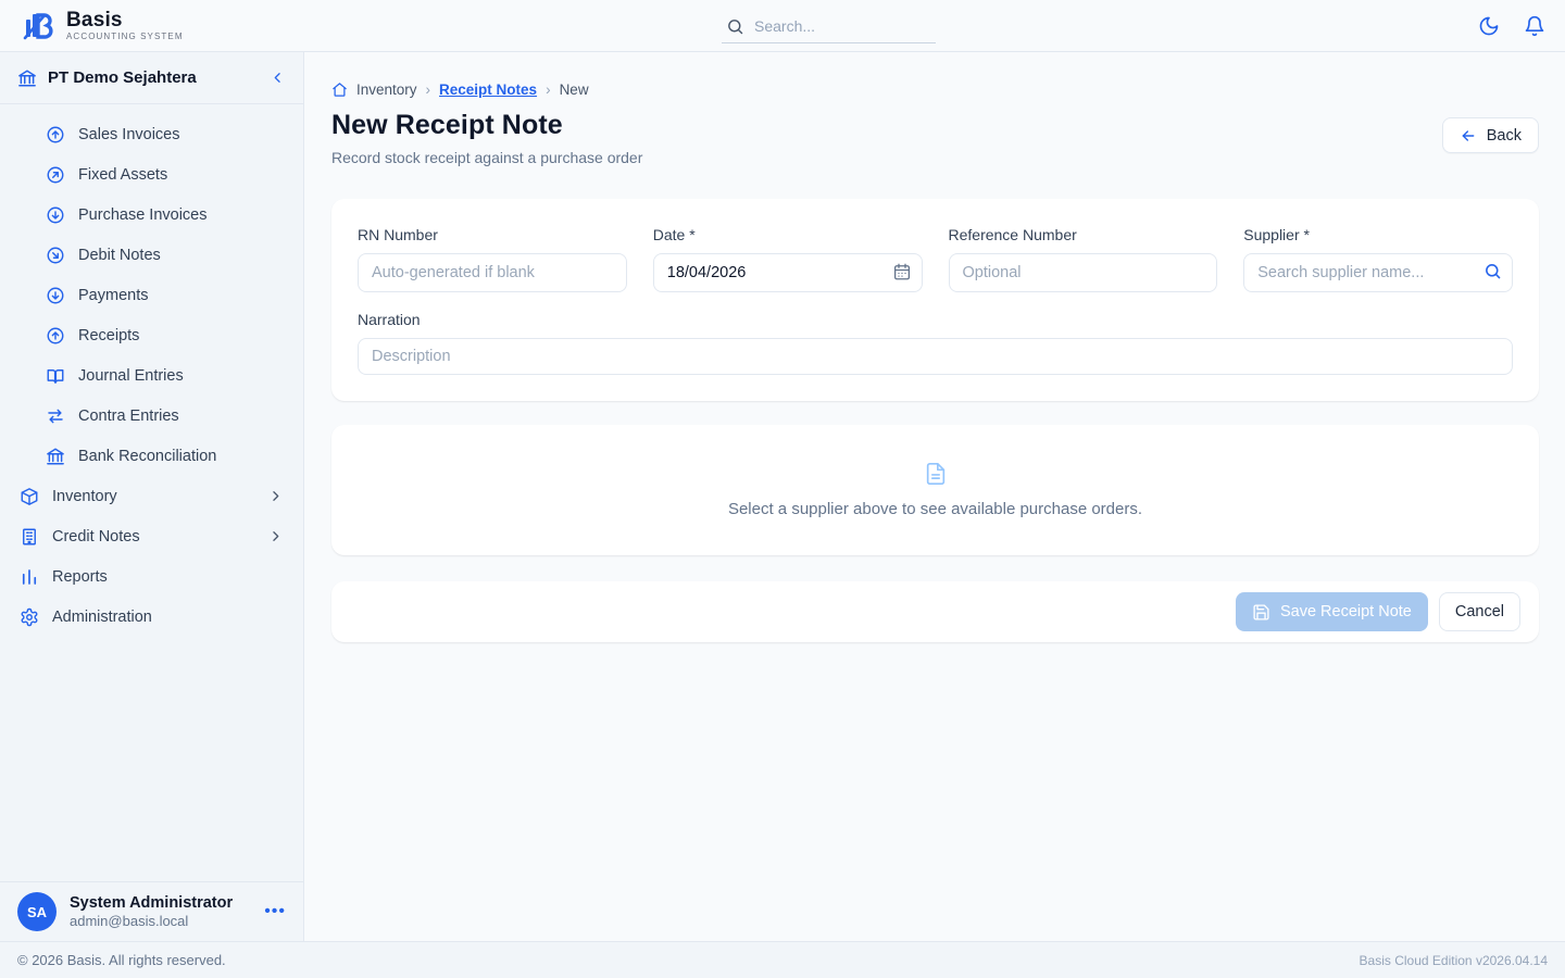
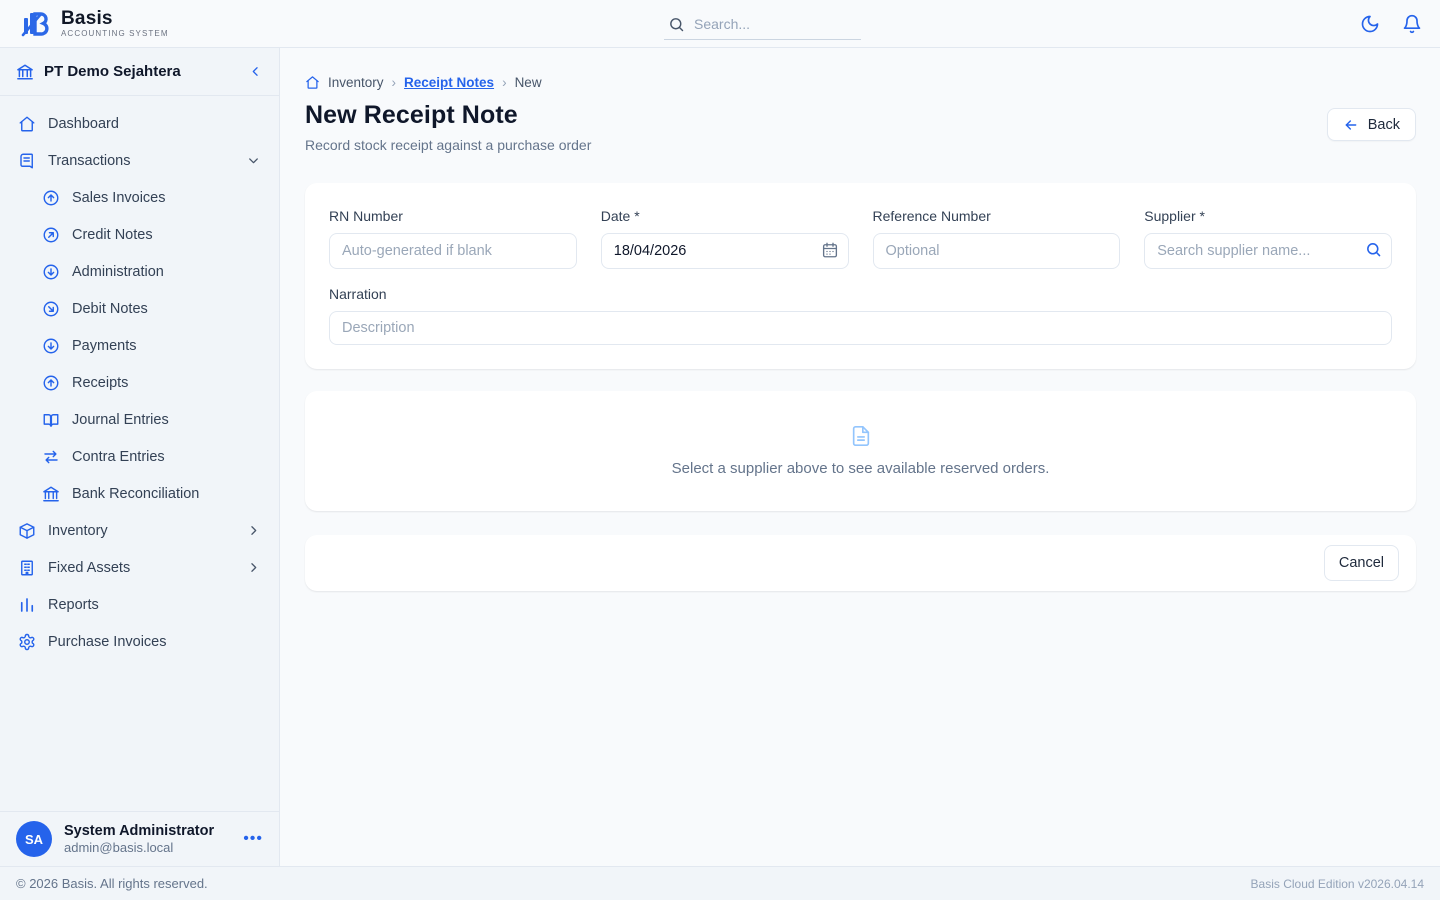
  Basis
  ACCOUNTING SYSTEM
  Search...
  PT Demo Sejahtera
+ Dashboard
+ Transactions
  Sales Invoices
- Fixed Assets
+ Credit Notes
- Purchase Invoices
+ Administration
  Debit Notes
  Payments
  Receipts
  Journal Entries
  Contra Entries
  Bank Reconciliation
  Inventory
- Credit Notes
+ Fixed Assets
  Reports
- Administration
+ Purchase Invoices
  SA
  System Administrator
  admin@basis.local
  •••
  Inventory
  ›
  Receipt Notes
  ›
  New
  New Receipt Note
  Record stock receipt against a purchase order
  Back
  RN Number
  Auto-generated if blank
  Date *
  18/04/2026
  Reference Number
  Optional
  Supplier *
  Search supplier name...
  Narration
  Description
- Select a supplier above to see available purchase orders.
+ Select a supplier above to see available reserved orders.
- Save Receipt Note
  Cancel
  © 2026 Basis. All rights reserved.
  Basis Cloud Edition v2026.04.14
